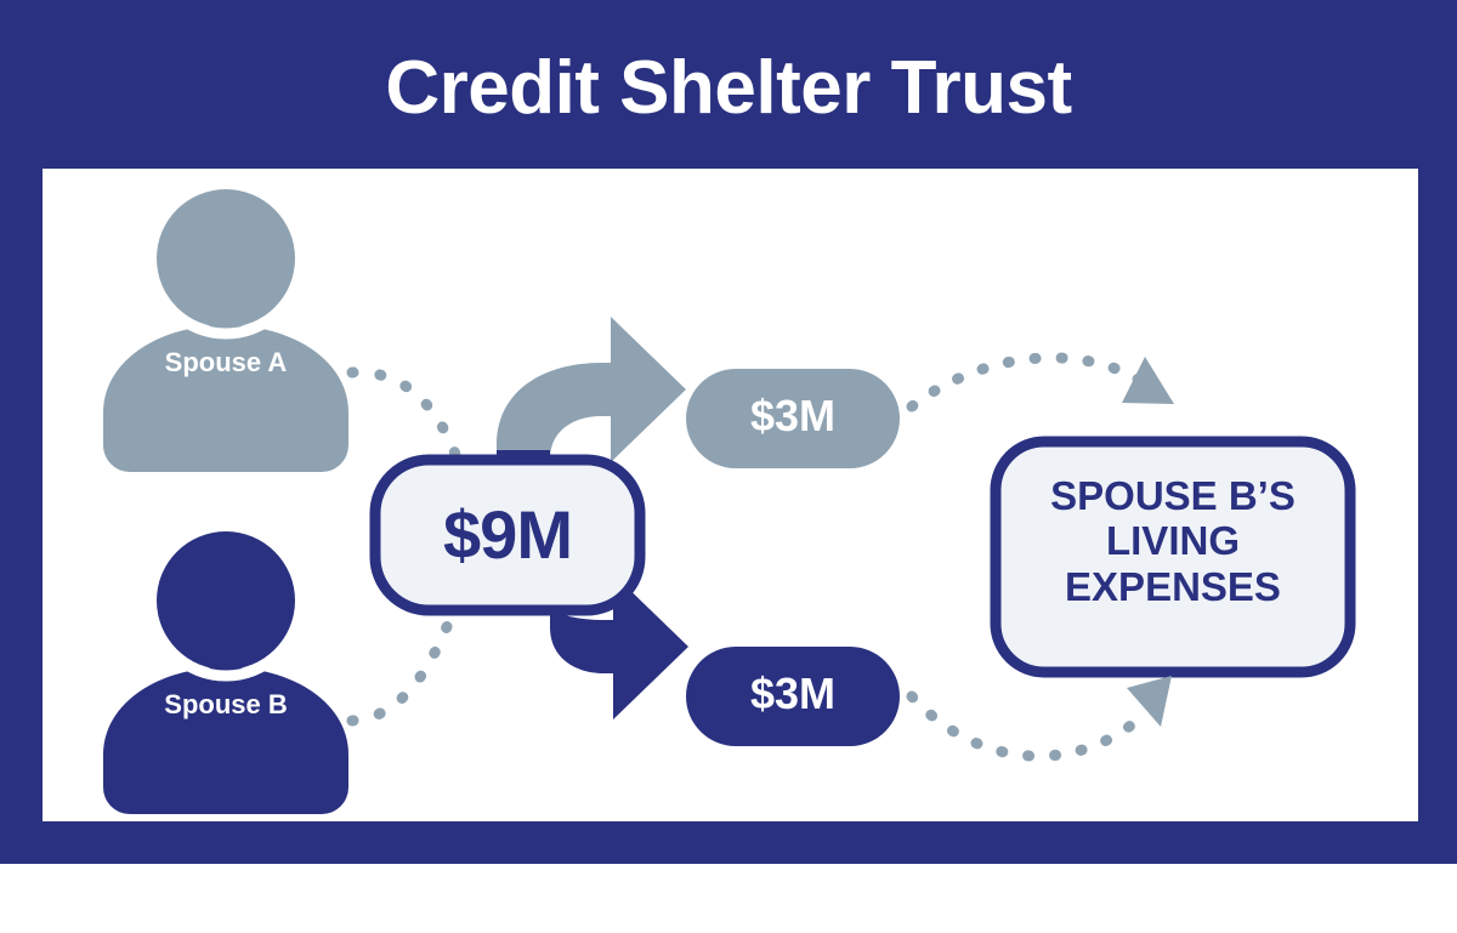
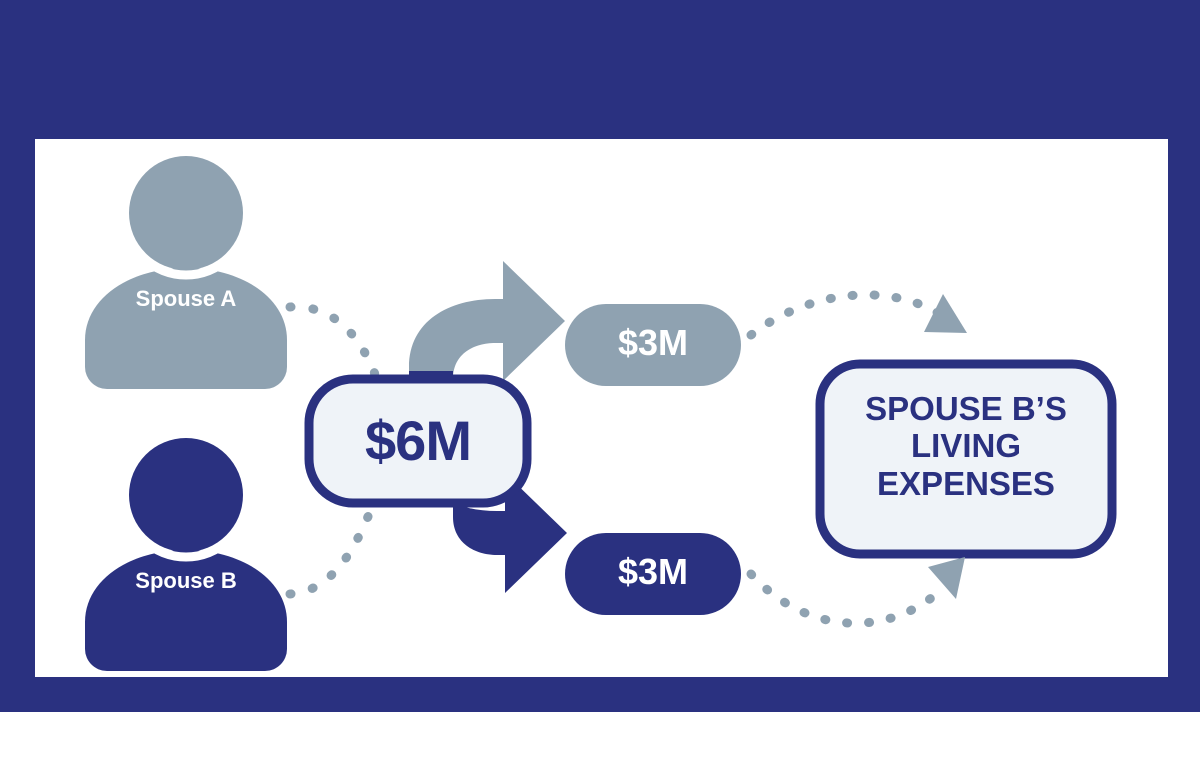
- Credit Shelter Trust
  Spouse A
  Spouse B
  $3M
  $3M
- $9M
+ $6M
  SPOUSE B’S
  LIVING
  EXPENSES
